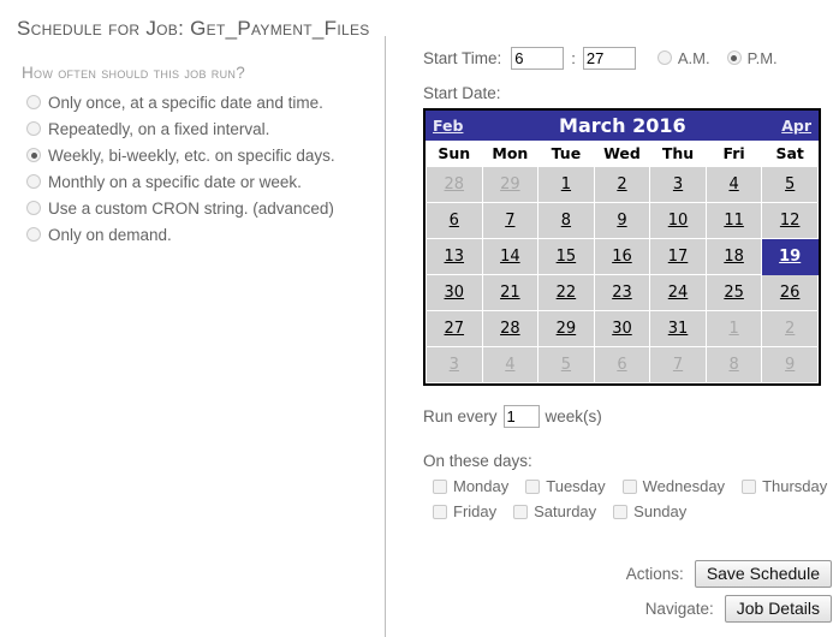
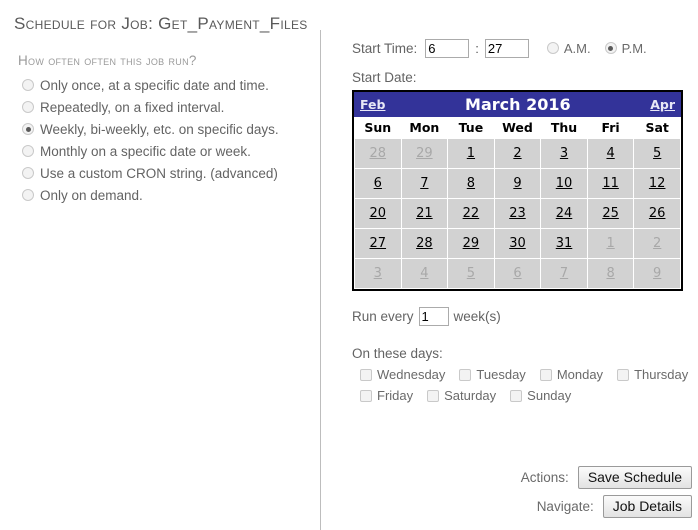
  Schedule for Job: Get_Payment_Files
- How often should this job run?
+ How often often this job run?
  Only once, at a specific date and time.
  Repeatedly, on a fixed interval.
  Weekly, bi-weekly, etc. on specific days.
  Monthly on a specific date or week.
  Use a custom CRON string. (advanced)
  Only on demand.
  Start Time:
  6
  :
  27
  A.M.
  P.M.
  Start Date:
  Feb
  March 2016
  Apr
  Sun	Mon	Tue	Wed	Thu	Fri	Sat
  28	29	1	2	3	4	5
  6	7	8	9	10	11	12
- 13	14	15	16	17	18	19
- 30	21	22	23	24	25	26
+ 20	21	22	23	24	25	26
  27	28	29	30	31	1	2
  3	4	5	6	7	8	9
  Run every
  1
  week(s)
  On these days:
- Monday
+ Wednesday
  Tuesday
- Wednesday
+ Monday
  Thursday
  Friday
  Saturday
  Sunday
  Actions:
  Save Schedule
  Navigate:
  Job Details
